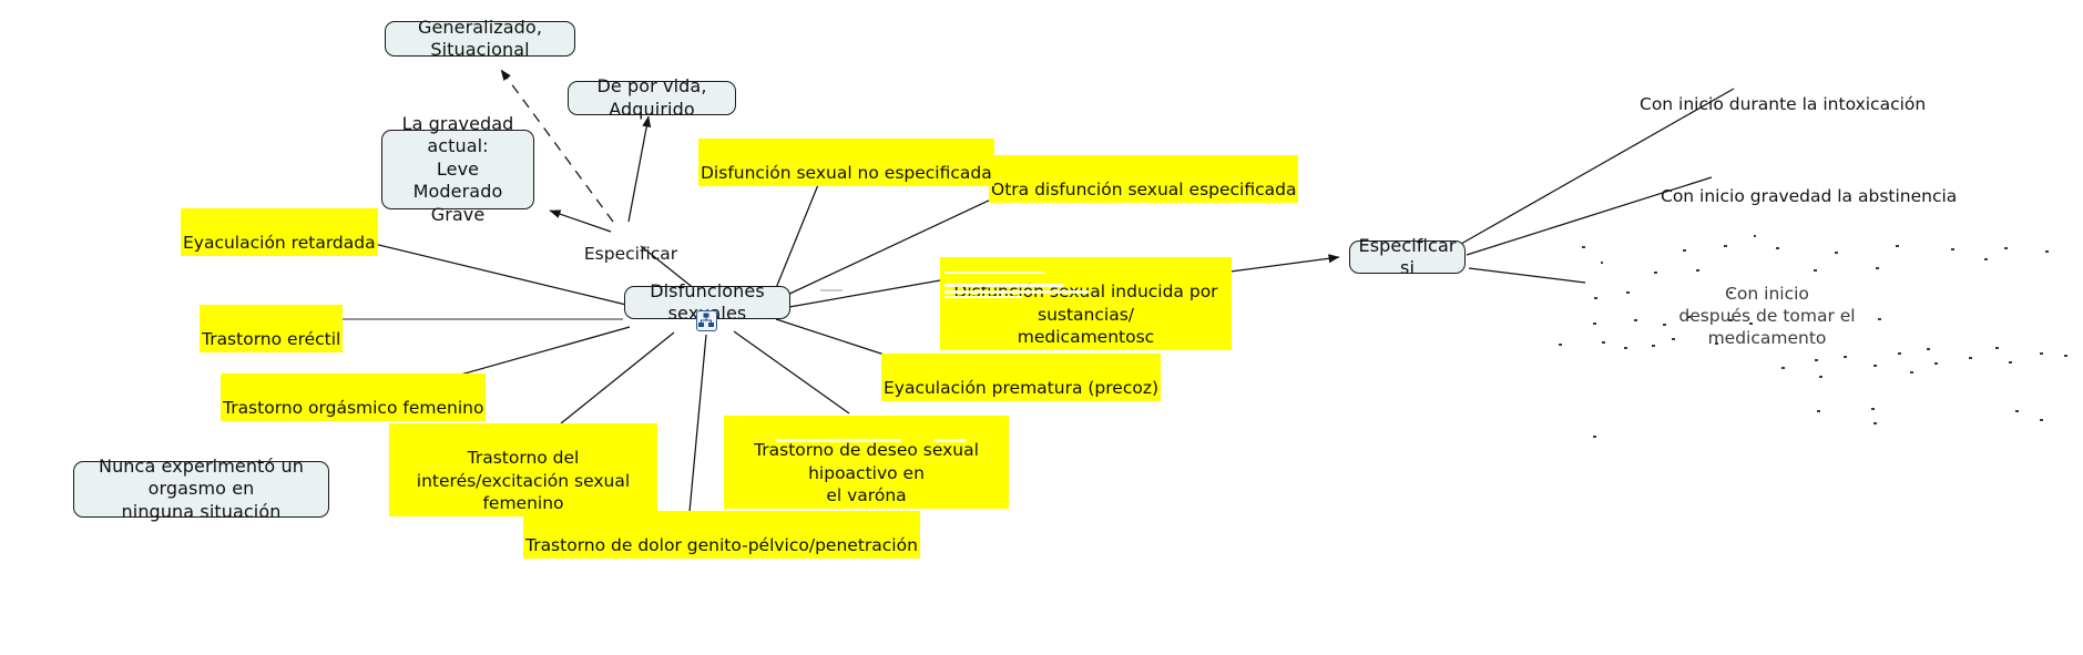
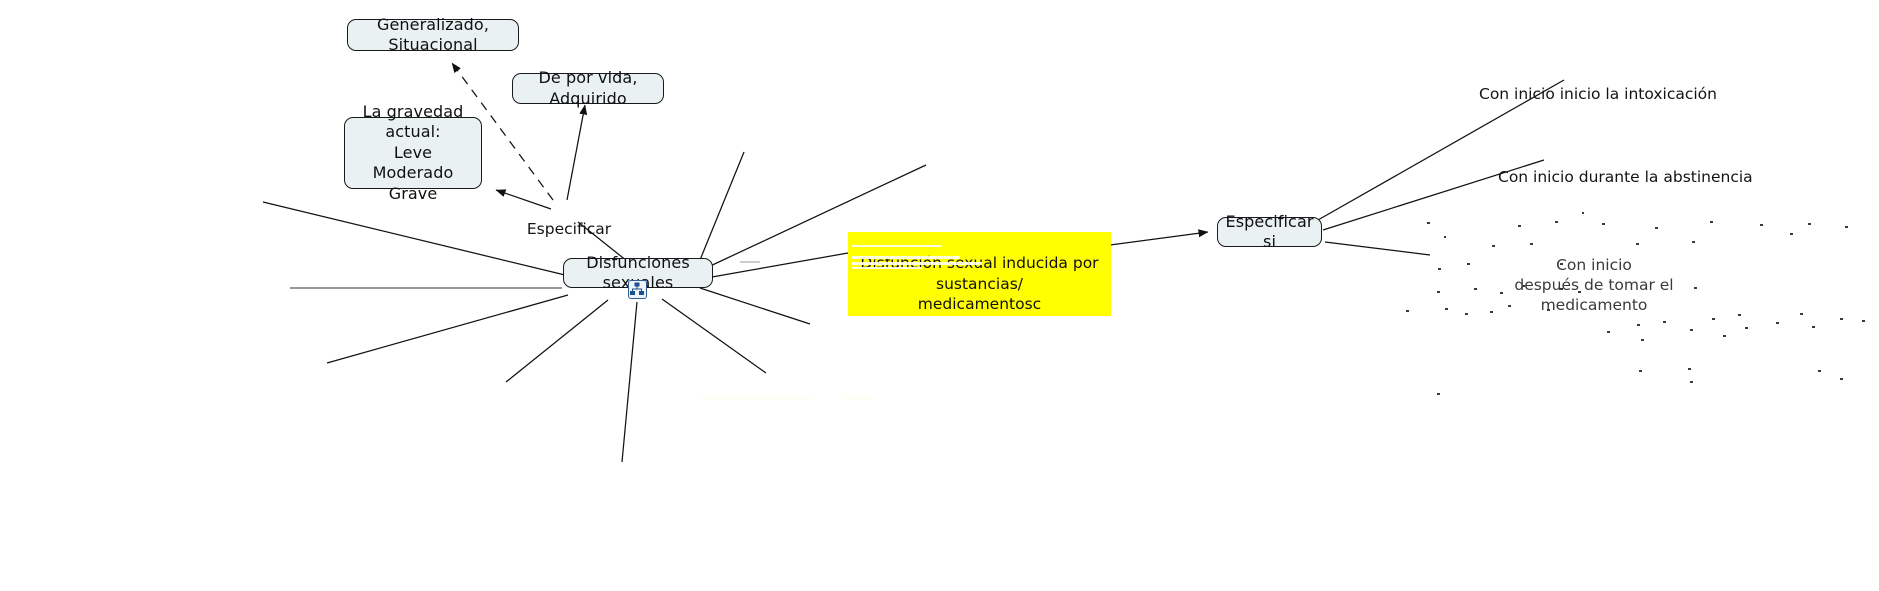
  Generalizado, Situacional
  De por vida, Adquirido
  La gravedad actual:
  Leve
  Moderado
  Grave
  Especificar
  Disfunciones sexles
- Eyaculación retardada
- Trastorno eréctil
- Trastorno orgásmico femenino
- Trastorno del interés/excitación sexual
- femenino
- Trastorno de dolor genito-pélvico/penetración
- Trastorno de deseo sexual hipoactivo en
- el varóna
- Eyaculación prematura (precoz)
  medicamentosc
- Otra disfunción sexual especificada
- Disfunción sexual no especificada
- Nunca experimentó un orgasmo en
- ninguna situación
  Especificar si
- Con inicio durante la intoxicación
+ Con inicio inicio la intoxicación
- Con inicio gravedad la abstinencia
+ Con inicio durante la abstinencia
  Con inicio
  después de tomar el medicamento
